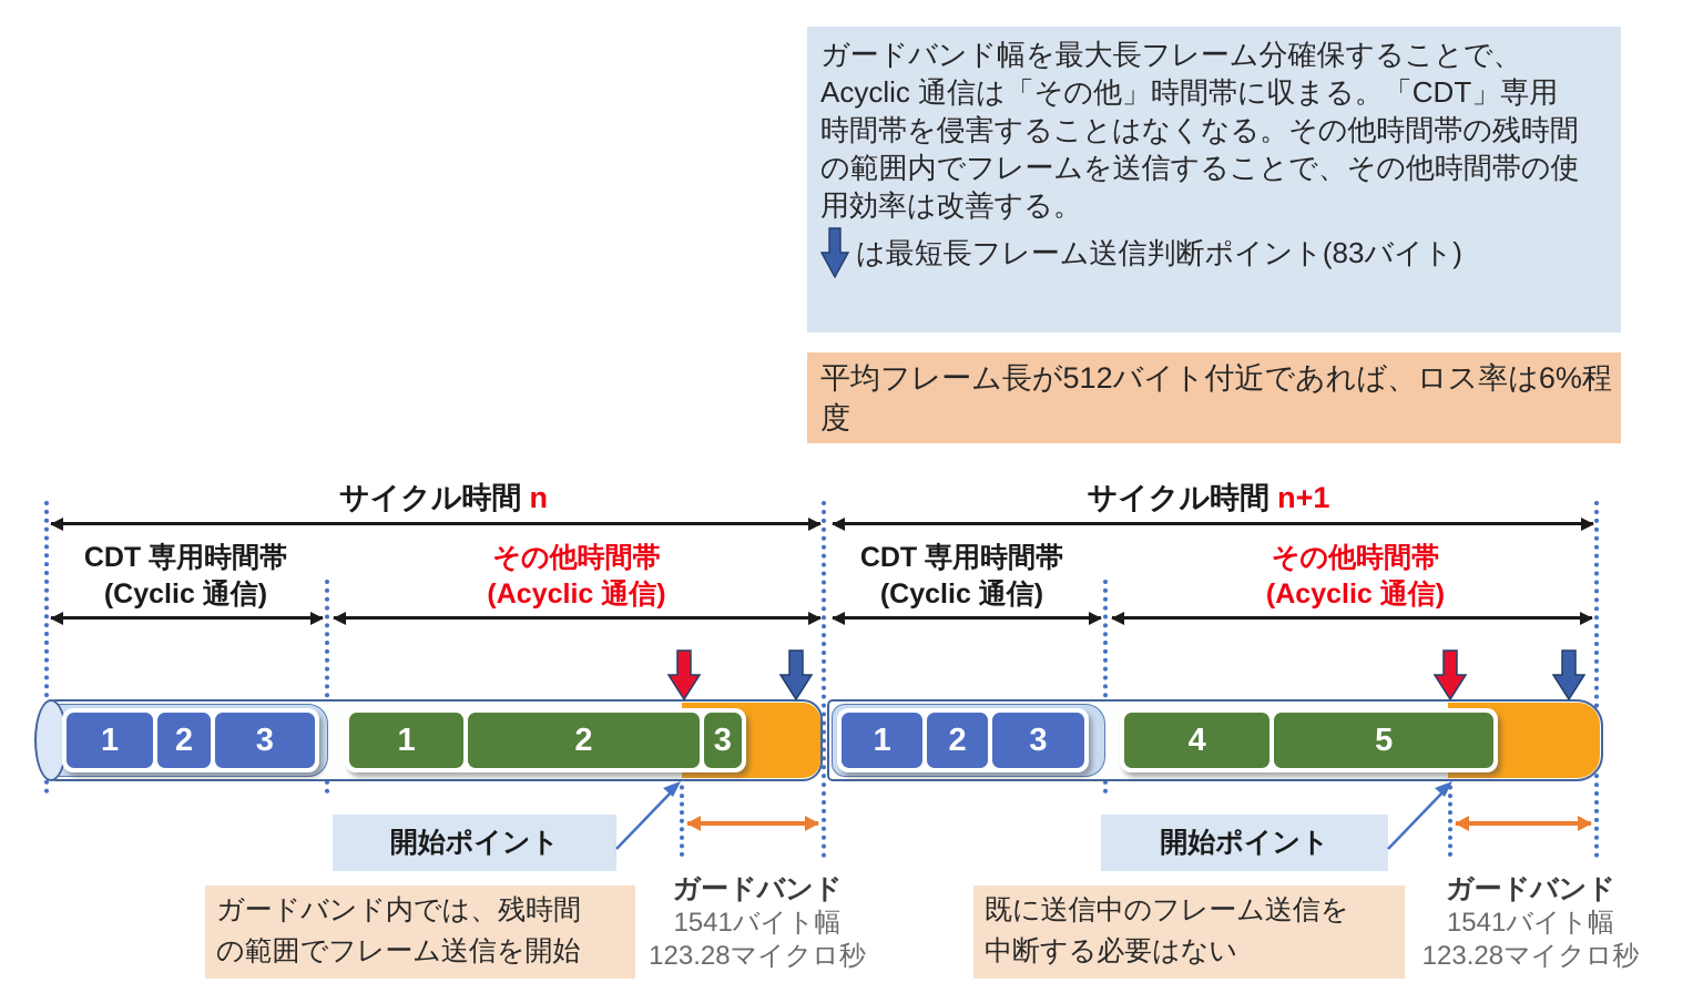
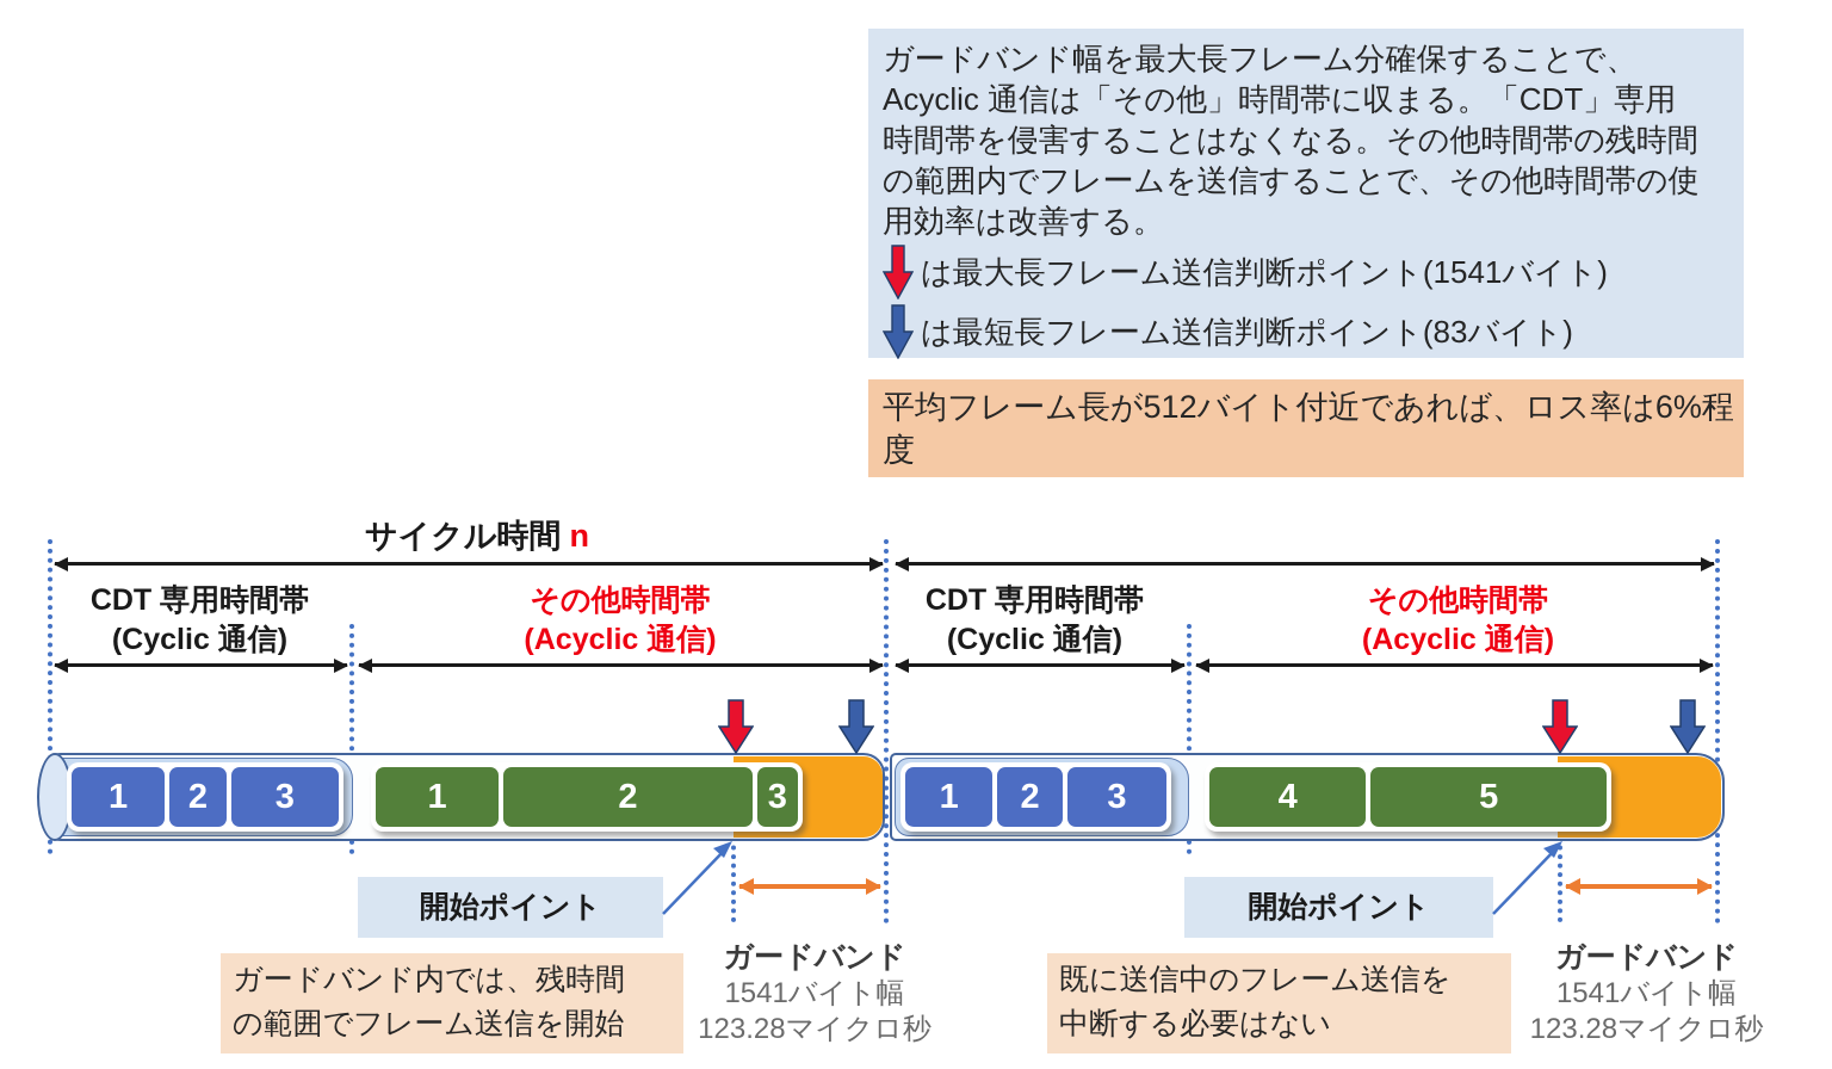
  ガードバンド幅を最大長フレーム分確保することで、
  Acyclic 通信は「その他」時間帯に収まる。「CDT」専用
  時間帯を侵害することはなくなる。その他時間帯の残時間
  の範囲内でフレームを送信することで、その他時間帯の使
  用効率は改善する。
+ は最大長フレーム送信判断ポイント(1541バイト)
  は最短長フレーム送信判断ポイント(83バイト)
  平均フレーム長が512バイト付近であれば、ロス率は6%程
  度
  サイクル時間 n
- サイクル時間 n+1
  CDT 専用時間帯
  (Cyclic 通信)
  その他時間帯
  (Acyclic 通信)
  CDT 専用時間帯
  (Cyclic 通信)
  その他時間帯
  (Acyclic 通信)
  1
  2
  3
  1
  2
  3
  1
  2
  3
  4
  5
  開始ポイント
  開始ポイント
  ガードバンド
  1541バイト幅
  123.28マイクロ秒
  ガードバンド
  1541バイト幅
  123.28マイクロ秒
  ガードバンド内では、残時間
  の範囲でフレーム送信を開始
  既に送信中のフレーム送信を
  中断する必要はない
